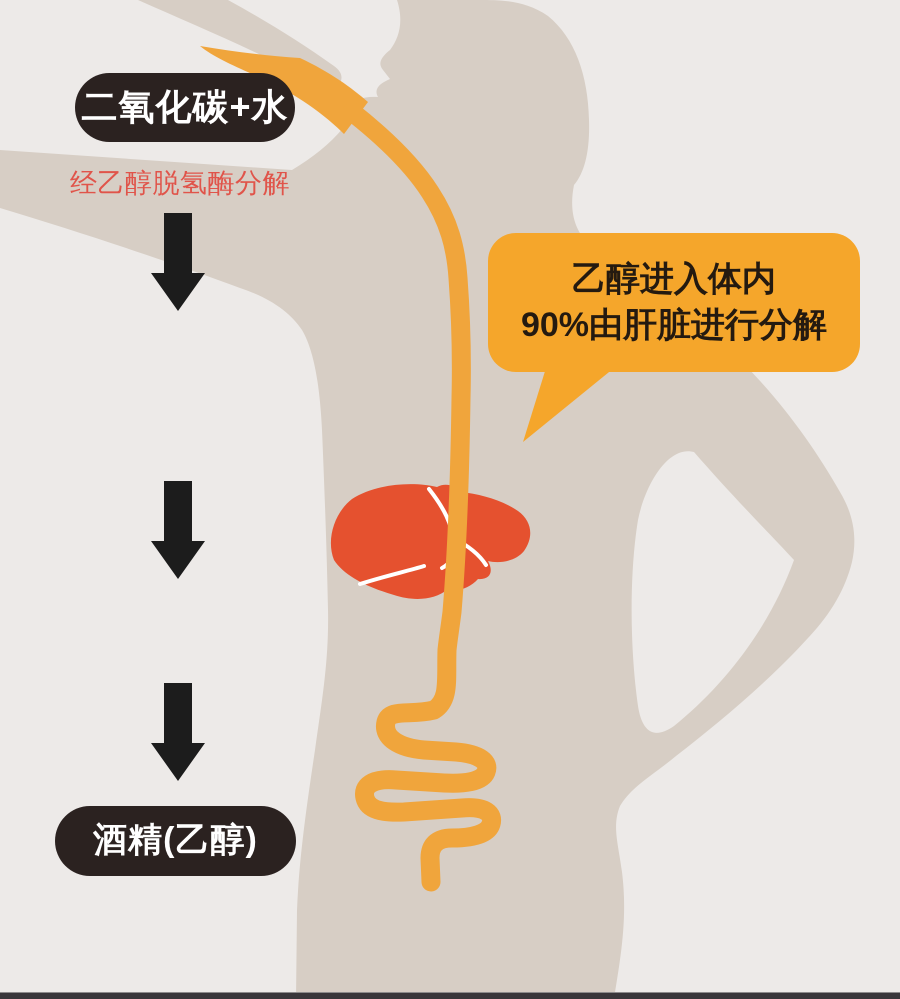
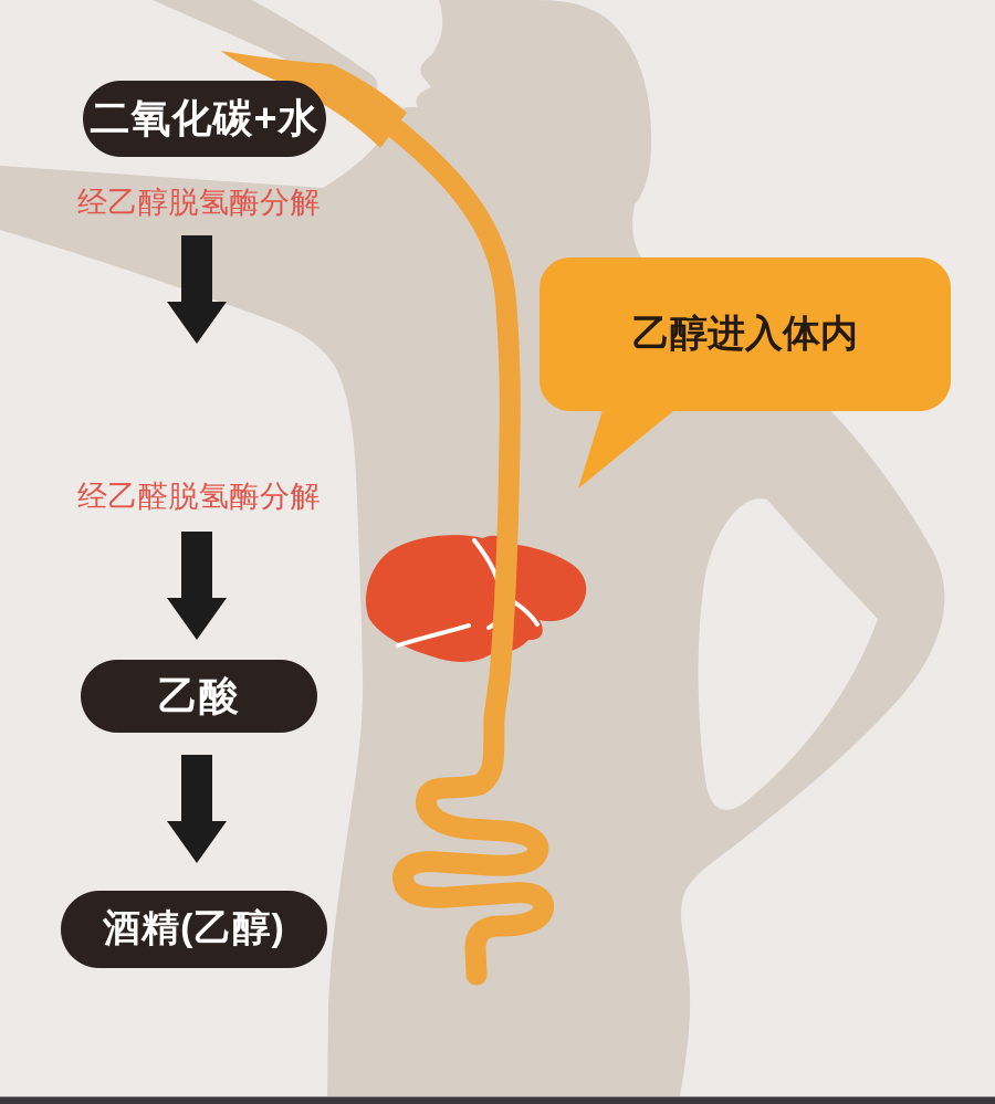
  二氧化碳+水
  经乙醇脱氢酶分解
+ 经乙醛脱氢酶分解
+ 乙酸
  酒精(乙醇)
  乙醇进入体内
- 90%由肝脏进行分解
